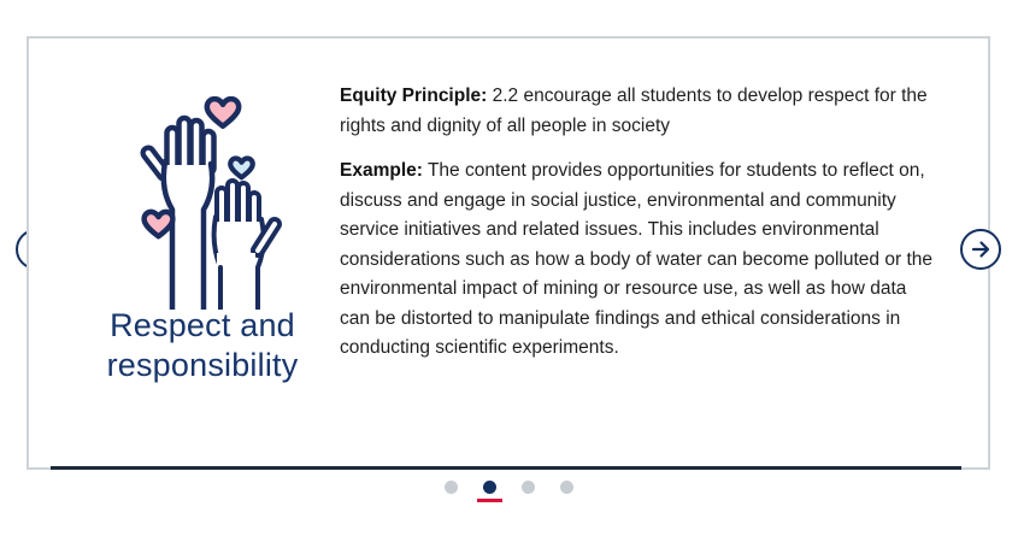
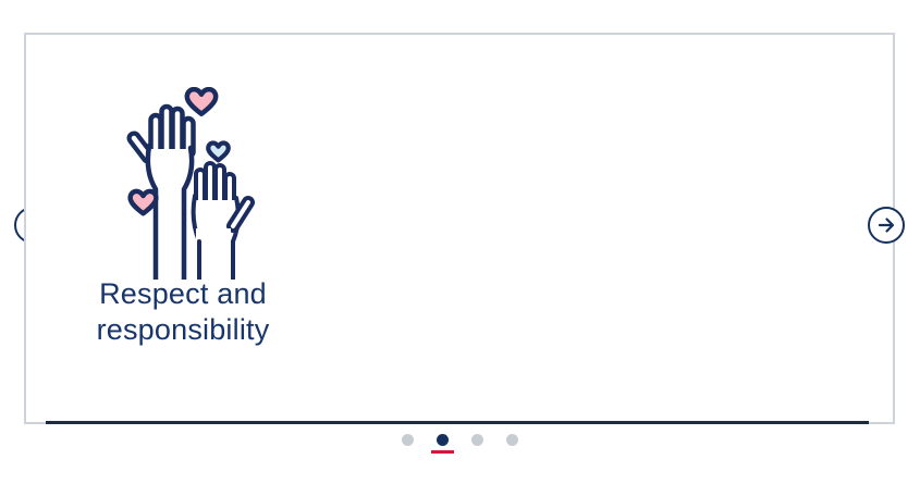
  Respect and responsibility
- Equity Principle: 2.2 encourage all students to develop respect for the rights and dignity of all people in society
- Example: The content provides opportunities for students to reflect on, discuss and engage in social justice, environmental and community service initiatives and related issues. This includes environmental considerations such as how a body of water can become polluted or the environmental impact of mining or resource use, as well as how data can be distorted to manipulate findings and ethical considerations in conducting scientific experiments.
